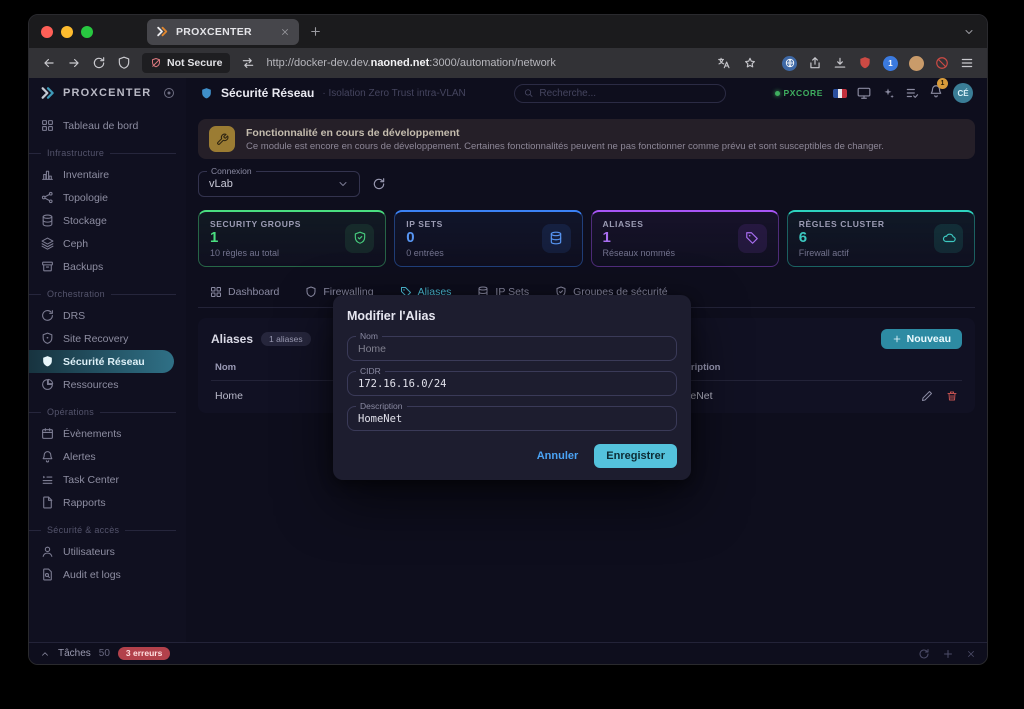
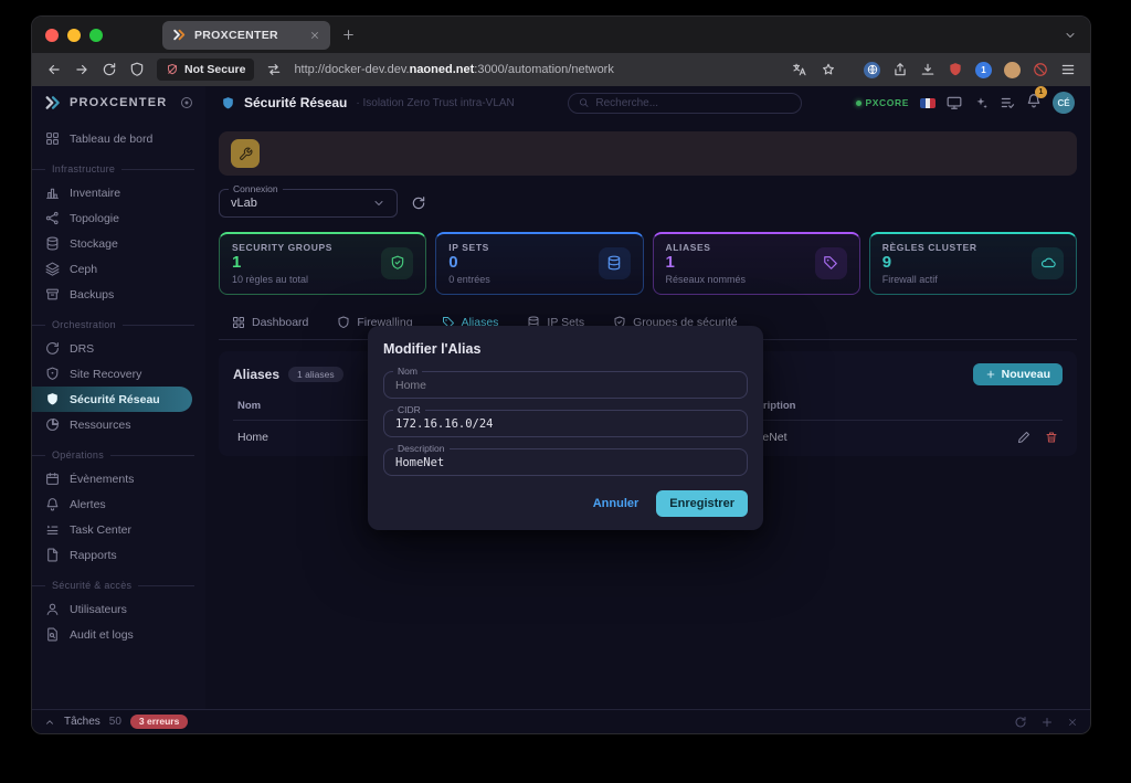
  PROXCENTER
  Not Secure
  http://docker-dev.dev.naoned.net:3000/automation/network
  1
  PROXCENTER
  Tableau de bord
  Infrastructure
  Inventaire
  Topologie
  Stockage
  Ceph
  Backups
  Orchestration
  DRS
  Site Recovery
  Sécurité Réseau
  Ressources
  Opérations
  Évènements
  Alertes
  Task Center
  Rapports
  Sécurité & accès
  Utilisateurs
  Audit et logs
  Sécurité Réseau
  · Isolation Zero Trust intra-VLAN
  Recherche...
  PXCORE
  CÉ
- Fonctionnalité en cours de développement
- Ce module est encore en cours de développement. Certaines fonctionnalités peuvent ne pas fonctionner comme prévu et sont susceptibles de changer.
  Connexion
  vLab
  SECURITY GROUPS
  1
  10 règles au total
  IP SETS
  0
  0 entrées
  ALIASES
  1
  Réseaux nommés
  RÈGLES CLUSTER
- 6
+ 9
  Firewall actif
  Dashboard
  Firewalling
  Aliases
  IP Sets
  Groupes de sécurité
  Aliases
  1 aliases
  Nouveau
  Nom
  Home
  Modifier l'Alias
  Nom
  Home
  CIDR
  172.16.16.0/24
  Description
  HomeNet
  Annuler
  Enregistrer
  Tâches
  50
  3 erreurs
